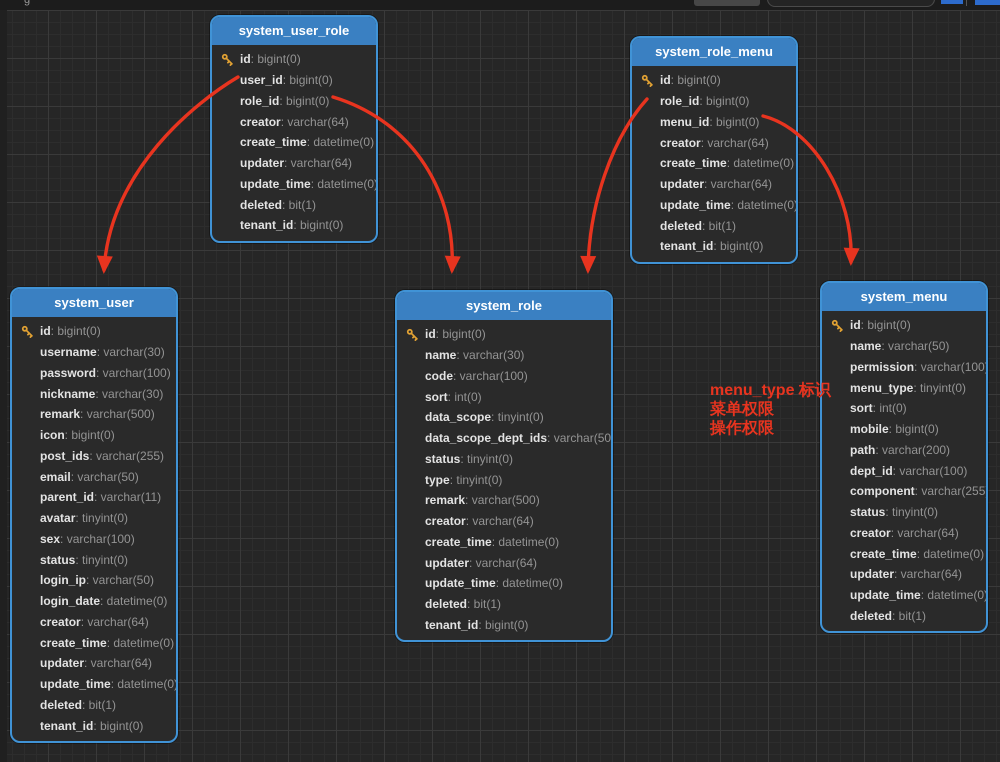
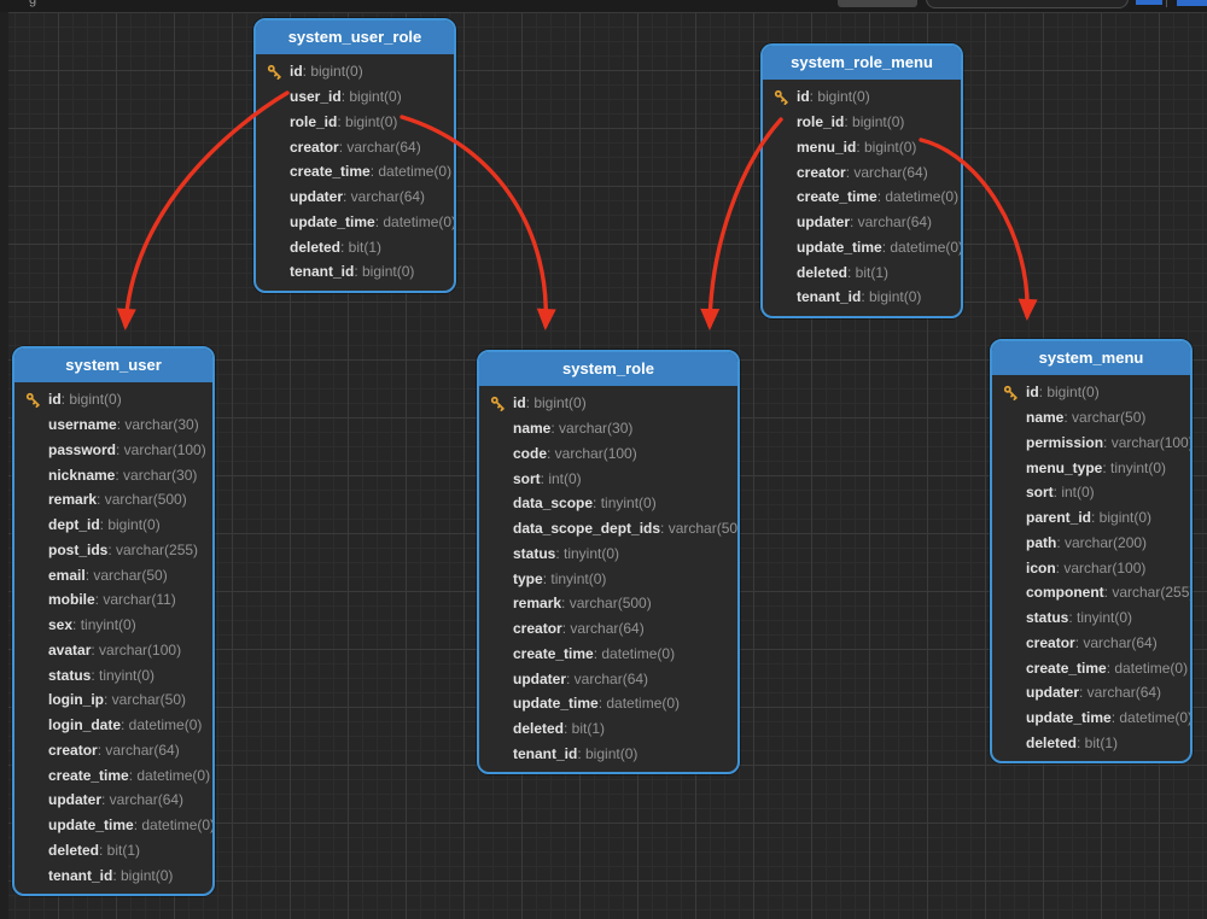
  g
  system_user_role
  id
  : bigint(0)
  user_id
  : bigint(0)
  role_id
  : bigint(0)
  creator
  : varchar(64)
  create_time
  : datetime(0)
  updater
  : varchar(64)
  update_time
  : datetime(0
  deleted
  : bit(1)
  tenant_id
  : bigint(0)
  system_role_menu
  id
  : bigint(0)
  role_id
  : bigint(0)
  menu_id
  : bigint(0)
  creator
  : varchar(64)
  create_time
  : datetime(0)
  updater
  : varchar(64)
  update_time
  : datetime(0
  deleted
  : bit(1)
  tenant_id
  : bigint(0)
  system_user
  id
  : bigint(0)
  username
  : varchar(30)
  password
  : varchar(100)
  nickname
  : varchar(30)
  remark
  : varchar(500)
- icon
+ dept_id
  : bigint(0)
  post_ids
  : varchar(255)
  email
  : varchar(50)
- parent_id
+ mobile
  : varchar(11)
- avatar
+ sex
  : tinyint(0)
- sex
+ avatar
  : varchar(100)
  status
  : tinyint(0)
  login_ip
  : varchar(50)
  login_date
  : datetime(0)
  creator
  : varchar(64)
  create_time
  : datetime(0)
  updater
  : varchar(64)
  update_time
  : datetime(0
  deleted
  : bit(1)
  tenant_id
  : bigint(0)
  system_role
  id
  : bigint(0)
  name
  : varchar(30)
  code
  : varchar(100)
  sort
  : int(0)
  data_scope
  : tinyint(0)
  data_scope_dept_ids
  : varchar(50
  status
  : tinyint(0)
  type
  : tinyint(0)
  remark
  : varchar(500)
  creator
  : varchar(64)
  create_time
  : datetime(0)
  updater
  : varchar(64)
  update_time
  : datetime(0)
  deleted
  : bit(1)
  tenant_id
  : bigint(0)
  system_menu
  id
  : bigint(0)
  name
  : varchar(50)
  permission
  : varchar(100
  menu_type
  : tinyint(0)
  sort
  : int(0)
- mobile
+ parent_id
  : bigint(0)
  path
  : varchar(200)
- dept_id
+ icon
  : varchar(100)
  component
  : varchar(255
  status
  : tinyint(0)
  creator
  : varchar(64)
  create_time
  : datetime(0)
  updater
  : varchar(64)
  update_time
  : datetime(0
  deleted
  : bit(1)
- menu_type 标识
- 菜单权限
- 操作权限
